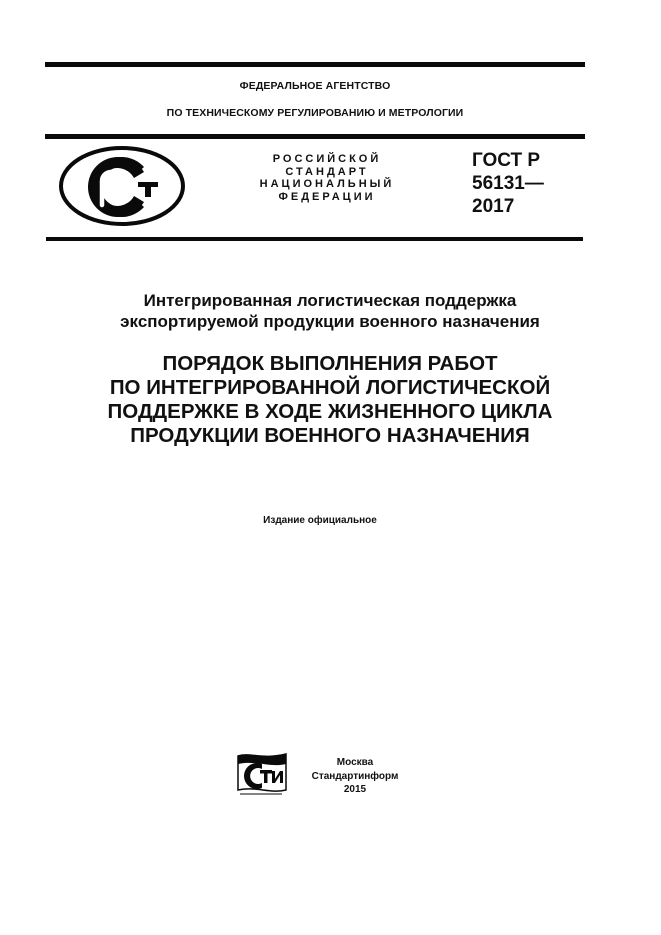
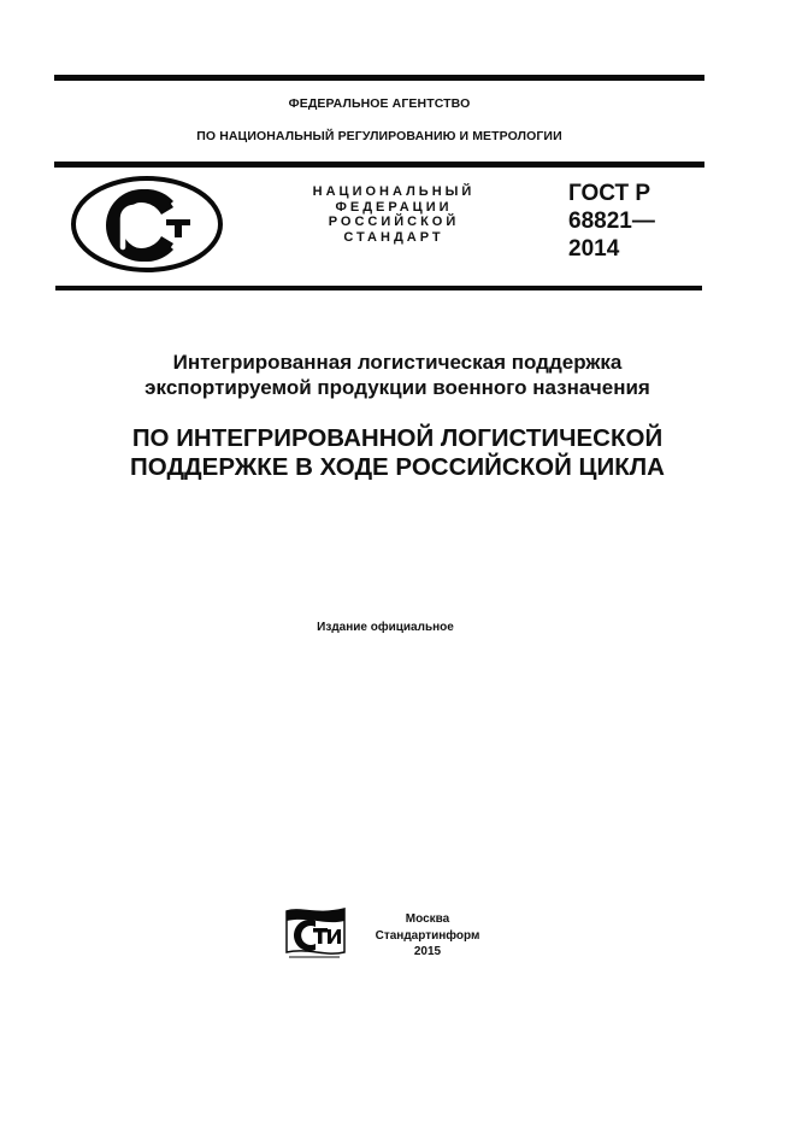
  ФЕДЕРАЛЬНОЕ АГЕНТСТВО
- ПО ТЕХНИЧЕСКОМУ РЕГУЛИРОВАНИЮ И МЕТРОЛОГИИ
+ ПО НАЦИОНАЛЬНЫЙ РЕГУЛИРОВАНИЮ И МЕТРОЛОГИИ
- РОССИЙСКОЙ
+ НАЦИОНАЛЬНЫЙ
- СТАНДАРТ
+ ФЕДЕРАЦИИ
- НАЦИОНАЛЬНЫЙ
+ РОССИЙСКОЙ
- ФЕДЕРАЦИИ
+ СТАНДАРТ
  ГОСТ Р
- 56131—
+ 68821—
- 2017
+ 2014
  Интегрированная логистическая поддержка
  экспортируемой продукции военного назначения
- ПОРЯДОК ВЫПОЛНЕНИЯ РАБОТ
  ПО ИНТЕГРИРОВАННОЙ ЛОГИСТИЧЕСКОЙ
- ПОДДЕРЖКЕ В ХОДЕ ЖИЗНЕННОГО ЦИКЛА
+ ПОДДЕРЖКЕ В ХОДЕ РОССИЙСКОЙ ЦИКЛА
- ПРОДУКЦИИ ВОЕННОГО НАЗНАЧЕНИЯ
  Издание официальное
  Москва
  Стандартинформ
  2015
